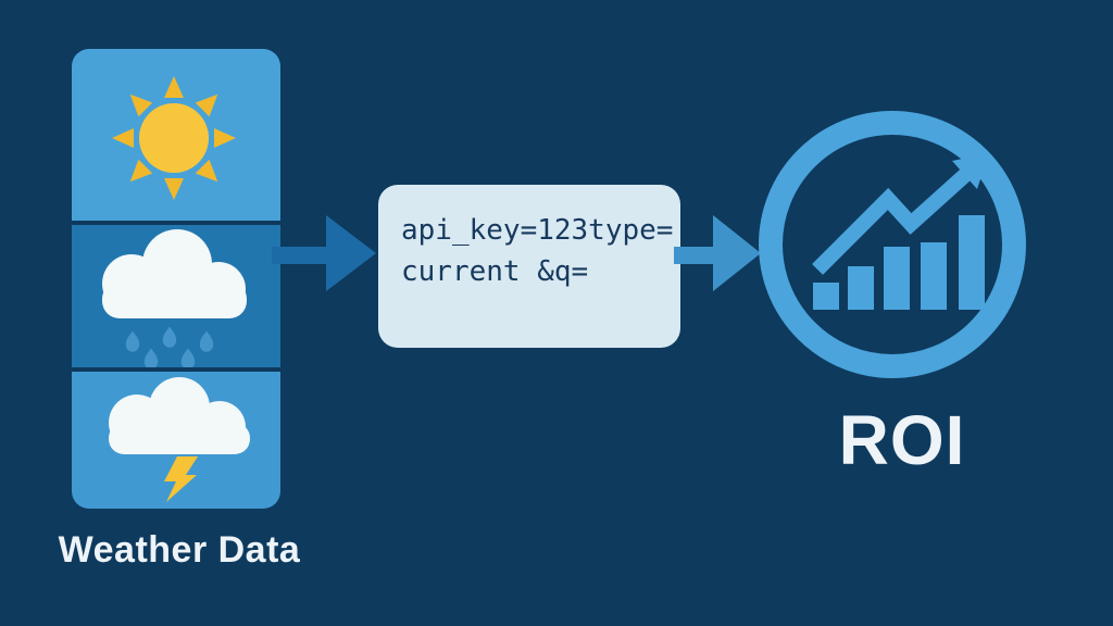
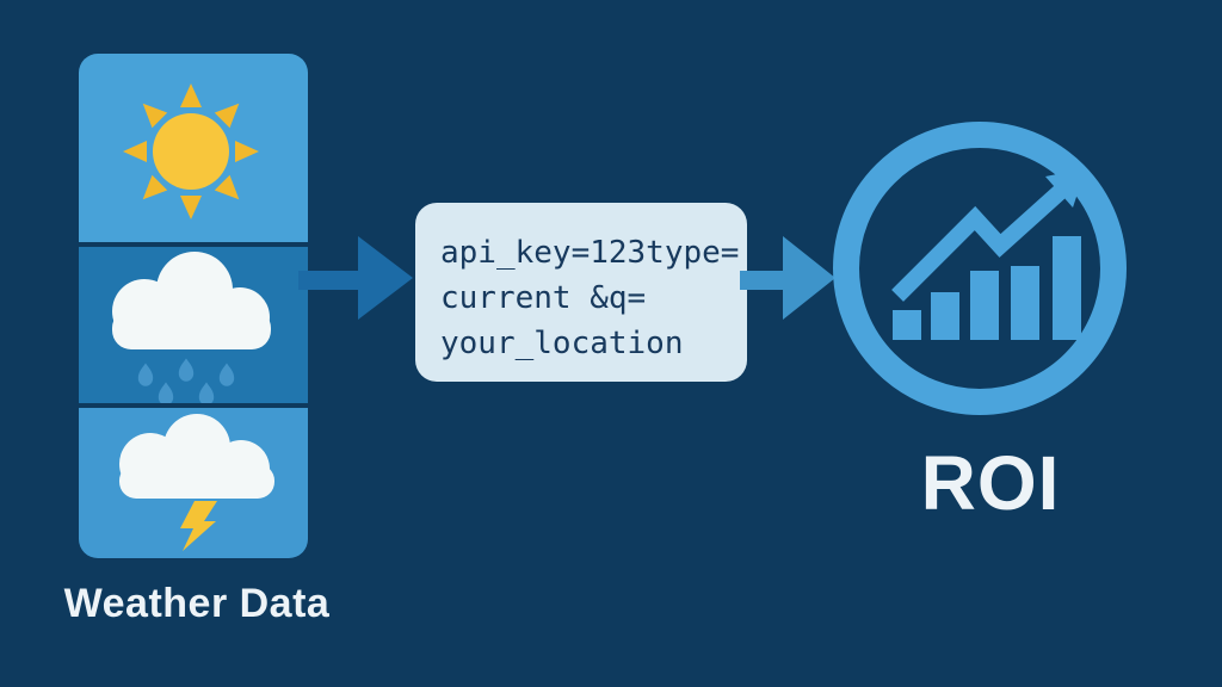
  Weather Data
  api_key=123type=
  current &q=
+ your_location
  ROI
